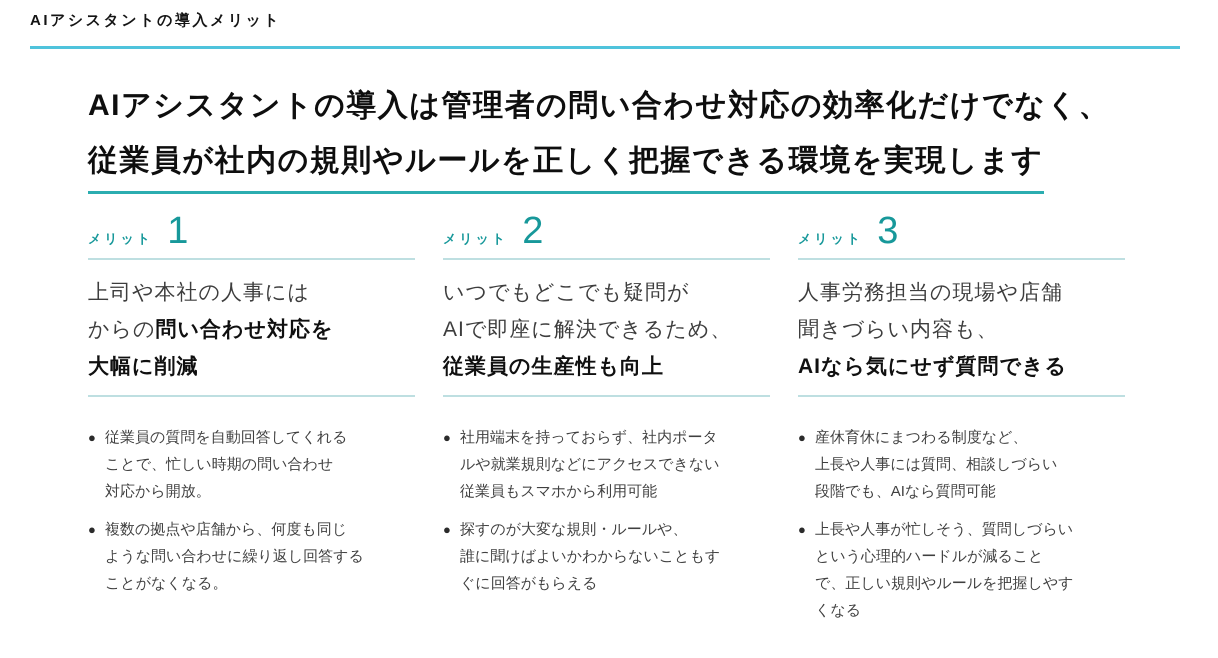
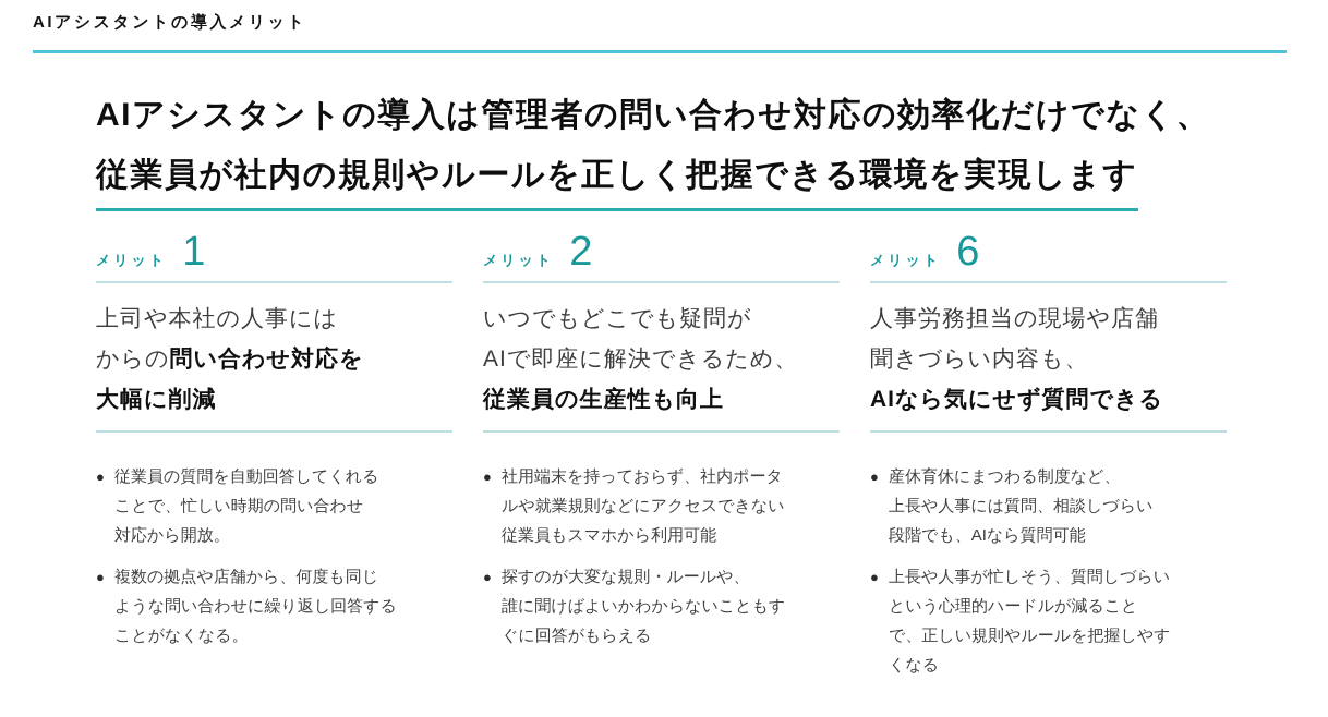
  AIアシスタントの導入メリット
  AIアシスタントの導入は管理者の問い合わせ対応の効率化だけでなく、
  従業員が社内の規則やルールを正しく把握できる環境を実現します
  メリット
  1
  上司や本社の人事には
  からの問い合わせ対応を
  大幅に削減
  ●
  従業員の質問を自動回答してくれる
  ことで、忙しい時期の問い合わせ
  対応から開放。
  ●
  複数の拠点や店舗から、何度も同じ
  ような問い合わせに繰り返し回答する
  ことがなくなる。
  メリット
  2
  いつでもどこでも疑問が
  AIで即座に解決できるため、
  従業員の生産性も向上
  ●
  社用端末を持っておらず、社内ポータ
  ルや就業規則などにアクセスできない
  従業員もスマホから利用可能
  ●
  探すのが大変な規則・ルールや、
  誰に聞けばよいかわからないこともす
  ぐに回答がもらえる
  メリット
- 3
+ 6
  人事労務担当の現場や店舗
  聞きづらい内容も、
  AIなら気にせず質問できる
  ●
  産休育休にまつわる制度など、
  上長や人事には質問、相談しづらい
  段階でも、AIなら質問可能
  ●
  上長や人事が忙しそう、質問しづらい
  という心理的ハードルが減ること
  で、正しい規則やルールを把握しやす
  くなる
